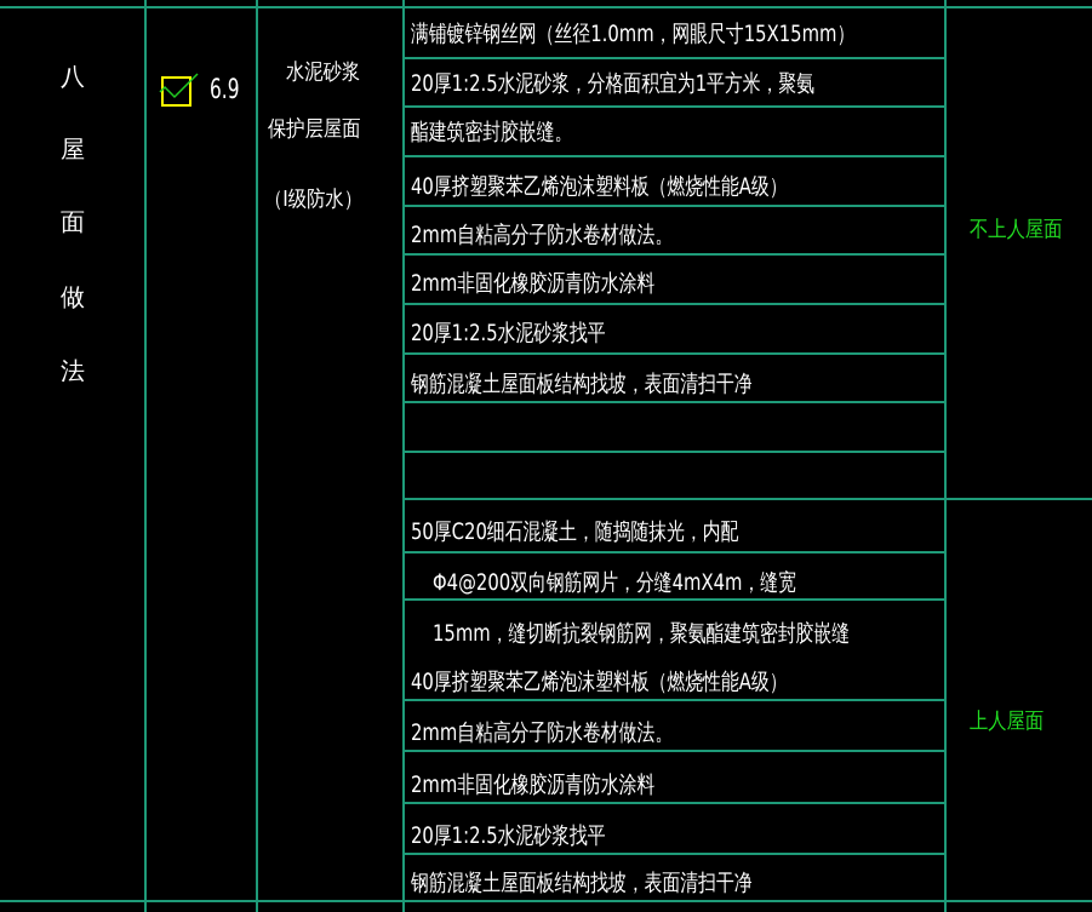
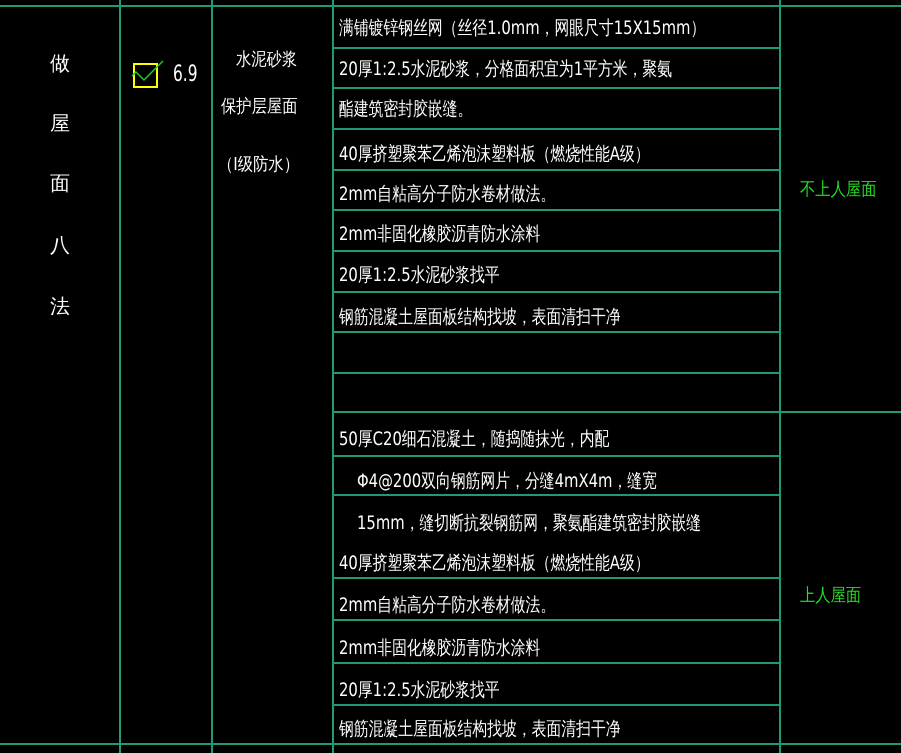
- 八
+ 做
  屋
  面
- 做
+ 八
  法
  6.9
  水泥砂浆
  保护层屋面
  （Ⅰ级防水）
  满铺镀锌钢丝网（丝径1.0mm，网眼尺寸15X15mm）
  20厚1:2.5水泥砂浆，分格面积宜为1平方米，聚氨
  酯建筑密封胶嵌缝。
  40厚挤塑聚苯乙烯泡沫塑料板（燃烧性能A级）
  2mm自粘高分子防水卷材做法。
  2mm非固化橡胶沥青防水涂料
  20厚1:2.5水泥砂浆找平
  钢筋混凝土屋面板结构找坡，表面清扫干净
  不上人屋面
  50厚C20细石混凝土，随捣随抹光，内配
  Φ4@200双向钢筋网片，分缝4mX4m，缝宽
  15mm，缝切断抗裂钢筋网，聚氨酯建筑密封胶嵌缝
  40厚挤塑聚苯乙烯泡沫塑料板（燃烧性能A级）
  2mm自粘高分子防水卷材做法。
  2mm非固化橡胶沥青防水涂料
  20厚1:2.5水泥砂浆找平
  钢筋混凝土屋面板结构找坡，表面清扫干净
  上人屋面
